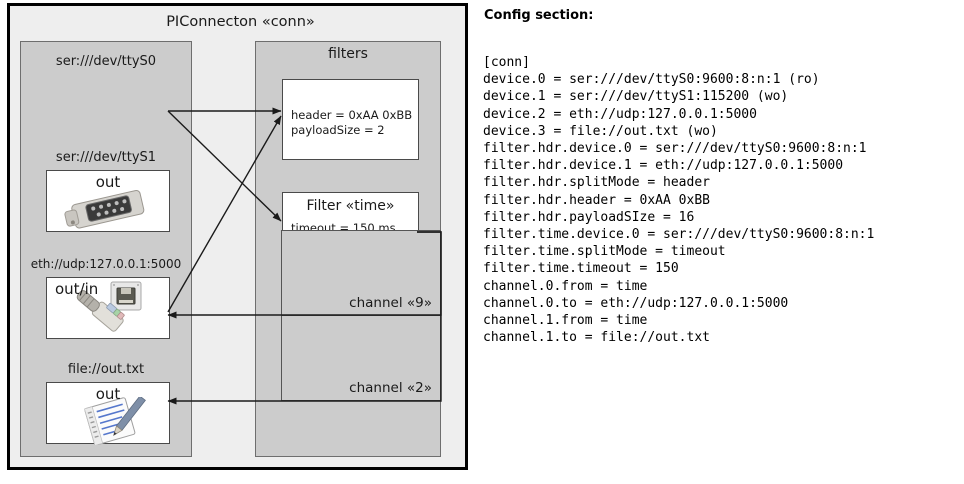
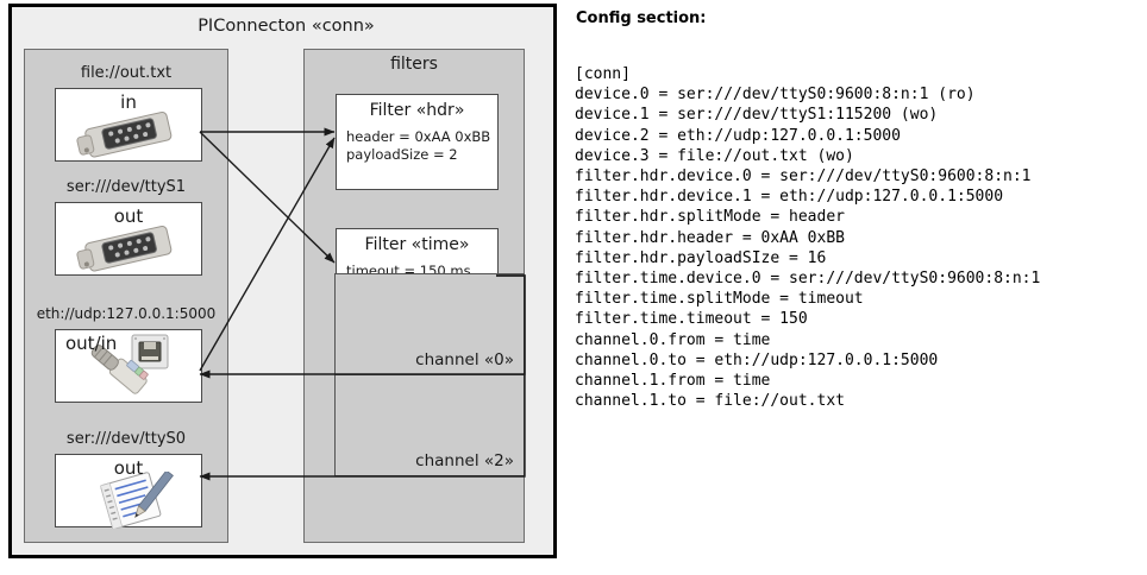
  PIConnecton «conn»
- ser:///dev/ttyS0
+ file://out.txt
+ in
  ser:///dev/ttyS1
  out
  eth://udp:127.0.0.1:5000
  out/in
- file://out.txt
+ ser:///dev/ttyS0
  out
  filters
+ Filter «hdr»
  header = 0xAA 0xBB
  payloadSize = 2
  Filter «time»
  timeout = 150 ms
- channel «9»
+ channel «0»
  channel «2»
  Config section:
  [conn]
  device.0 = ser:///dev/ttyS0:9600:8:n:1 (ro)
  device.1 = ser:///dev/ttyS1:115200 (wo)
  device.2 = eth://udp:127.0.0.1:5000
  device.3 = file://out.txt (wo)
  filter.hdr.device.0 = ser:///dev/ttyS0:9600:8:n:1
  filter.hdr.device.1 = eth://udp:127.0.0.1:5000
  filter.hdr.splitMode = header
  filter.hdr.header = 0xAA 0xBB
  filter.hdr.payloadSIze = 16
  filter.time.device.0 = ser:///dev/ttyS0:9600:8:n:1
  filter.time.splitMode = timeout
  filter.time.timeout = 150
  channel.0.from = time
  channel.0.to = eth://udp:127.0.0.1:5000
  channel.1.from = time
  channel.1.to = file://out.txt
